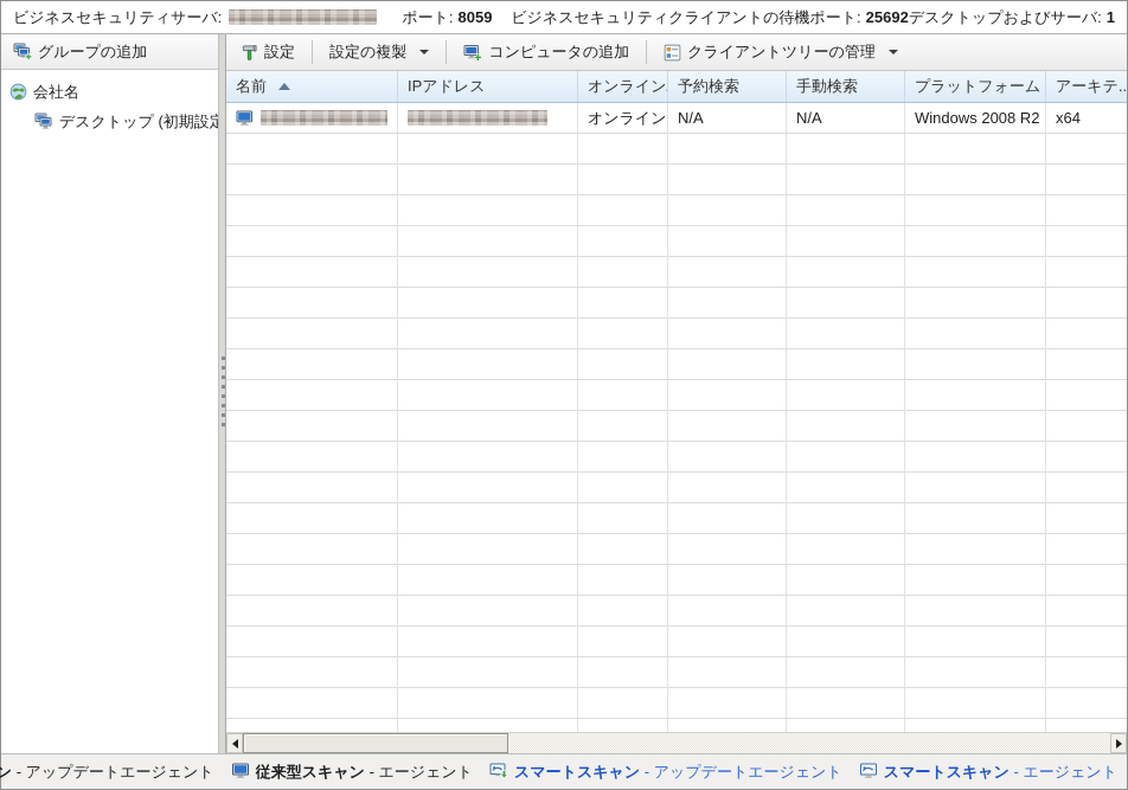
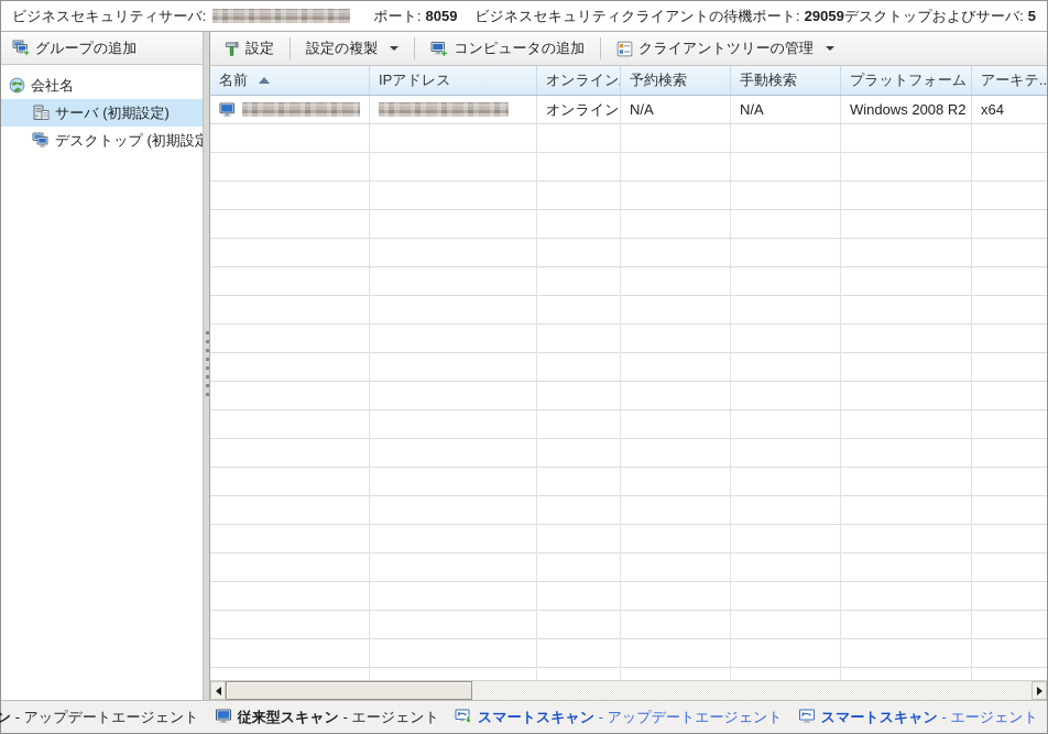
  ビジネスセキュリティサーバ:
  ポート:
  8059
  ビジネスセキュリティクライアントの待機ポート:
- 25692
+ 29059
  デスクトップおよびサーバ:
- 1
+ 5
  グループの追加
  会社名
+ サーバ (初期設定)
  デスクトップ (初期設
  設定
  設定の複製
  コンピュータの追加
  クライアントツリーの管理
  名前
  IPアドレス
  予約検索
  手動検索
  プラットフォーム
  アーキテ..
  オンライン
  N/A
  N/A
  Windows 2008 R2
  x64
  ン - アップデートエージェント
  従来型スキャン - エージェント
  スマートスキャン - アップデートエージェント
  スマートスキャン - エージェント
